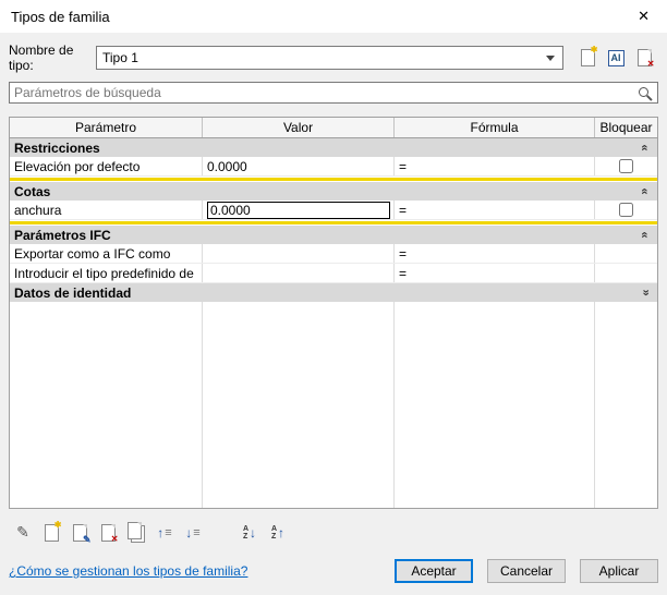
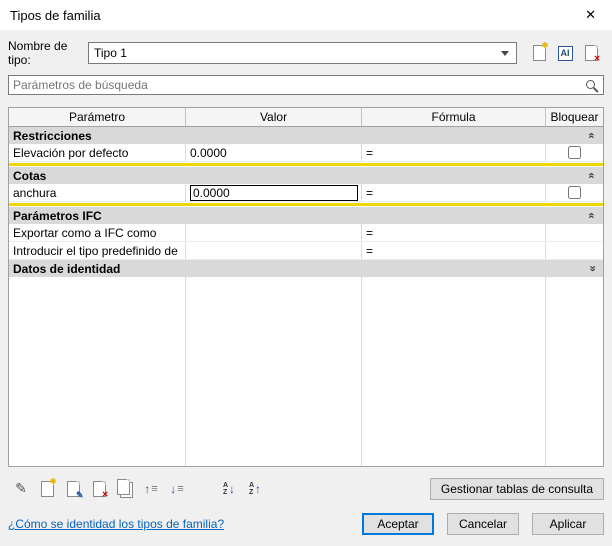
  Tipos de familia
  ✕
  Nombre de tipo:
  Tipo 1
  ✱
  AI
  ✕
  Parámetros de búsqueda
  Parámetro
  Valor
  Fórmula
  Bloquear
  Restricciones
  Elevación por defecto
  0.0000
  =
  Cotas
  anchura
  0.0000
  =
  Parámetros IFC
  Exportar como a IFC como
  =
  Introducir el tipo predefinido de
  =
  Datos de identidad
  ✎
  ✱
  ✎
  ✕
  ↑
  ≡
  ↓
  ≡
  ↓
  ↑
+ Gestionar tablas de consulta
- ¿Cómo se gestionan los tipos de familia?
+ ¿Cómo se identidad los tipos de familia?
  Aceptar
  Cancelar
  Aplicar
